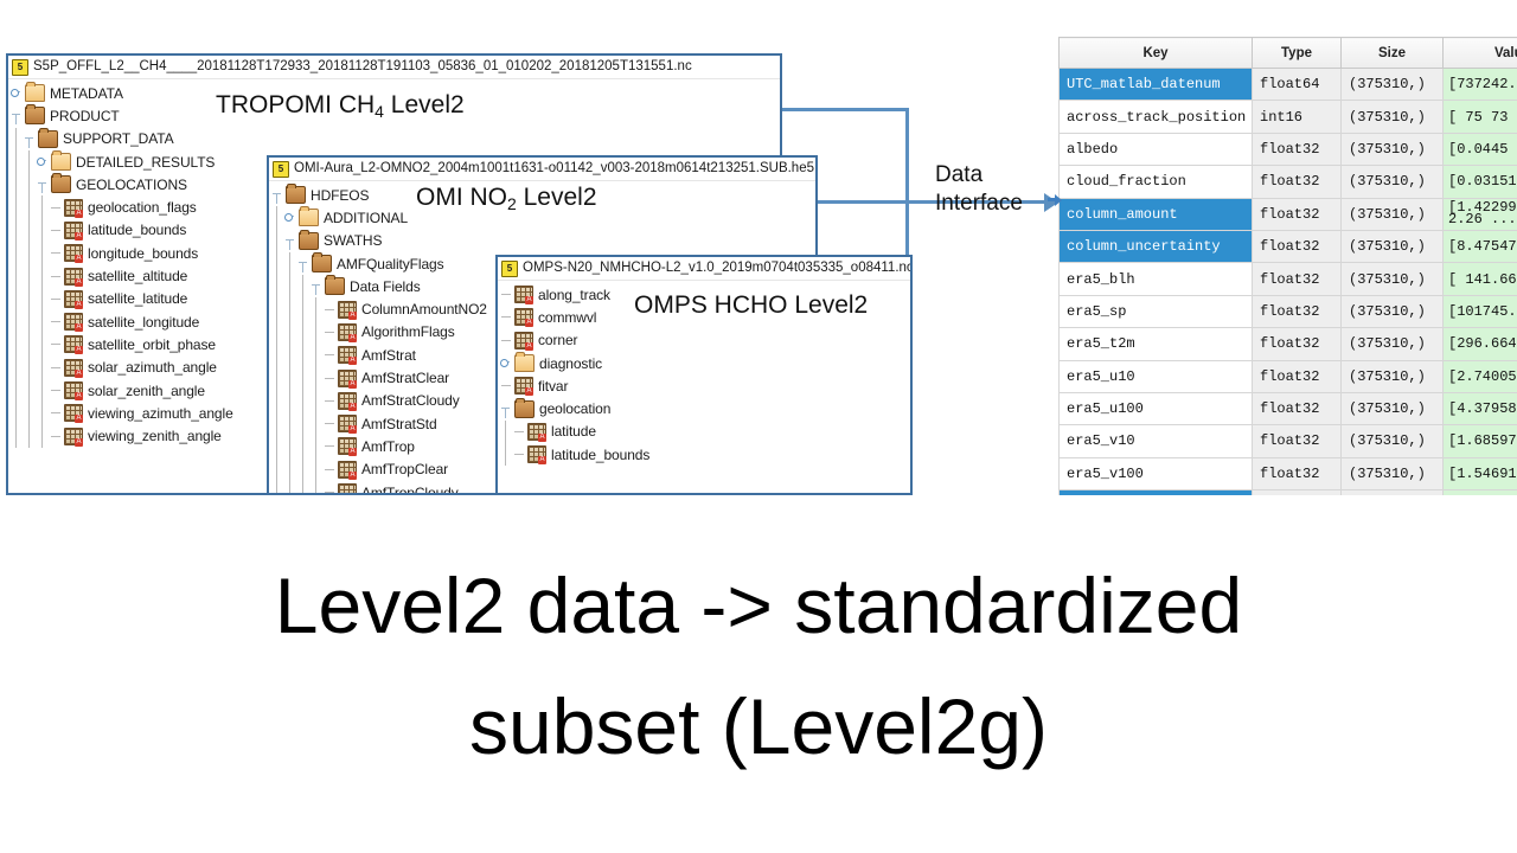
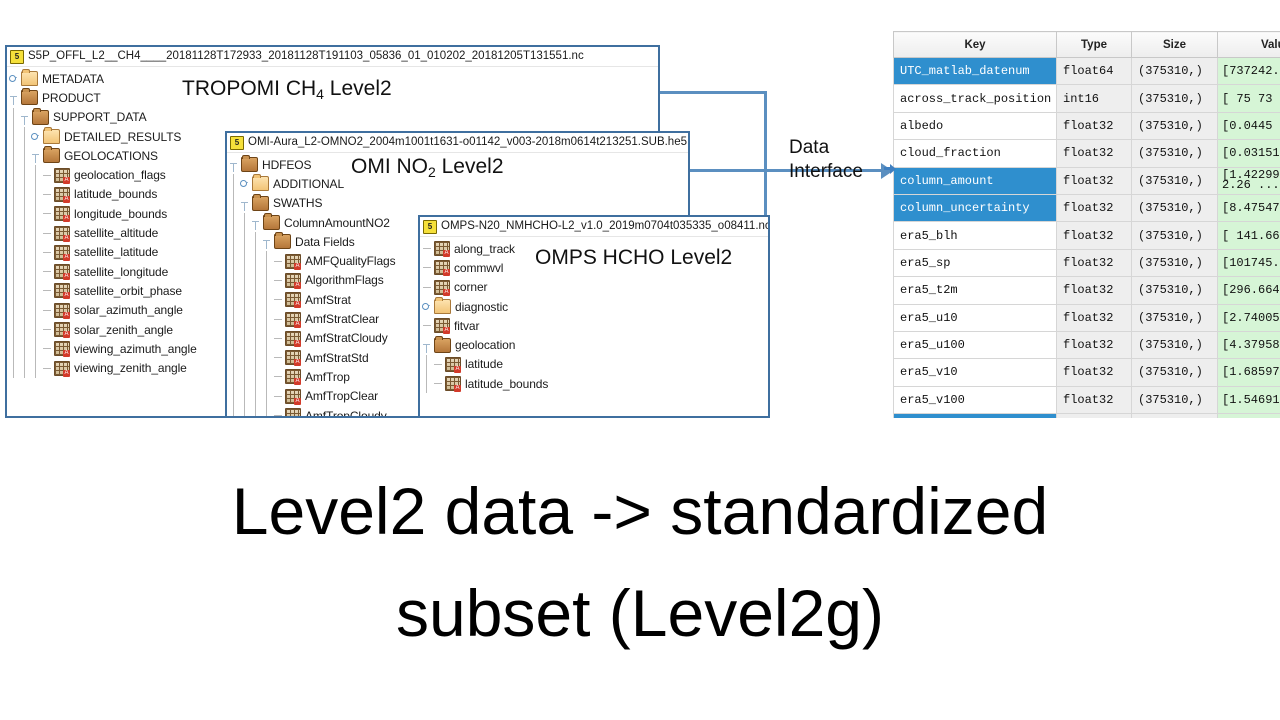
  5
  S5P_OFFL_L2__CH4____20181128T172933_20181128T191103_05836_01_010202_20181205T131551.nc
  METADATA
  PRODUCT
  SUPPORT_DATA
  DETAILED_RESULTS
  GEOLOCATIONS
  geolocation_flags
  latitude_bounds
  longitude_bounds
  satellite_altitude
  satellite_latitude
  satellite_longitude
  satellite_orbit_phase
  solar_azimuth_angle
  solar_zenith_angle
  viewing_azimuth_angle
  viewing_zenith_angle
  TROPOMI CH4 Level2
  5
  OMI-Aura_L2-OMNO2_2004m1001t1631-o01142_v003-2018m0614t213251.SUB.he5
  HDFEOS
  ADDITIONAL
  SWATHS
- AMFQualityFlags
+ ColumnAmountNO2
  Data Fields
- ColumnAmountNO2
+ AMFQualityFlags
  AlgorithmFlags
  AmfStrat
  AmfStratClear
  AmfStratCloudy
  AmfStratStd
  AmfTrop
  AmfTropClear
  AmfTropCloudy
  OMI NO2 Level2
  5
  OMPS-N20_NMHCHO-L2_v1.0_2019m0704t035335_o08411.nc
  along_track
  commwvl
  corner
  diagnostic
  fitvar
  geolocation
  latitude
  latitude_bounds
  OMPS HCHO Level2
  Data
  Interface
  Key	Type	Size	Val
  UTC_matlab_datenum	float64	(375310,)	[737242.
  across_track_position	int16	(375310,)	[ 75 73
  albedo	float32	(375310,)	[0.0445
  cloud_fraction	float32	(375310,)	[0.03151
  column_amount	float32	(375310,)	[1.42299 2.26 ...
  column_uncertainty	float32	(375310,)	[8.47547
  era5_blh	float32	(375310,)	[ 141.66
  era5_sp	float32	(375310,)	[101745.
  era5_t2m	float32	(375310,)	[296.664
  era5_u10	float32	(375310,)	[2.74005
  era5_u100	float32	(375310,)	[4.37958
  era5_v10	float32	(375310,)	[1.68597
  era5_v100	float32	(375310,)	[1.54691
  Level2 data -> standardized
  subset (Level2g)
